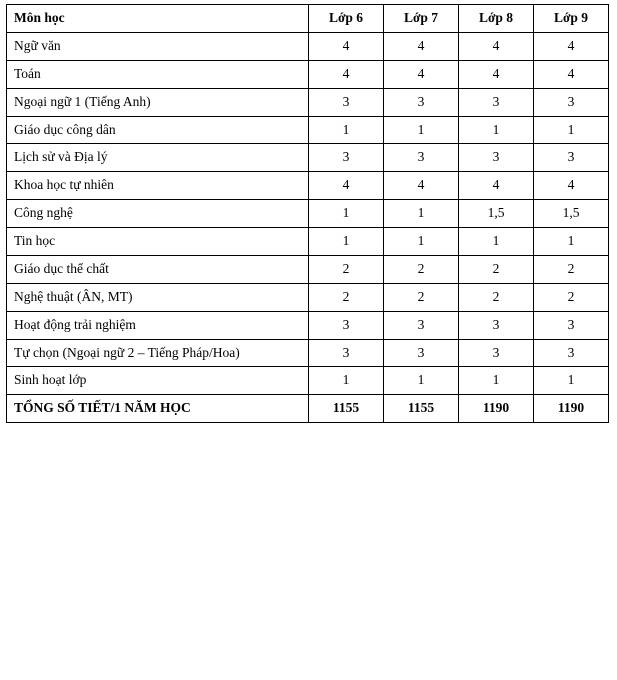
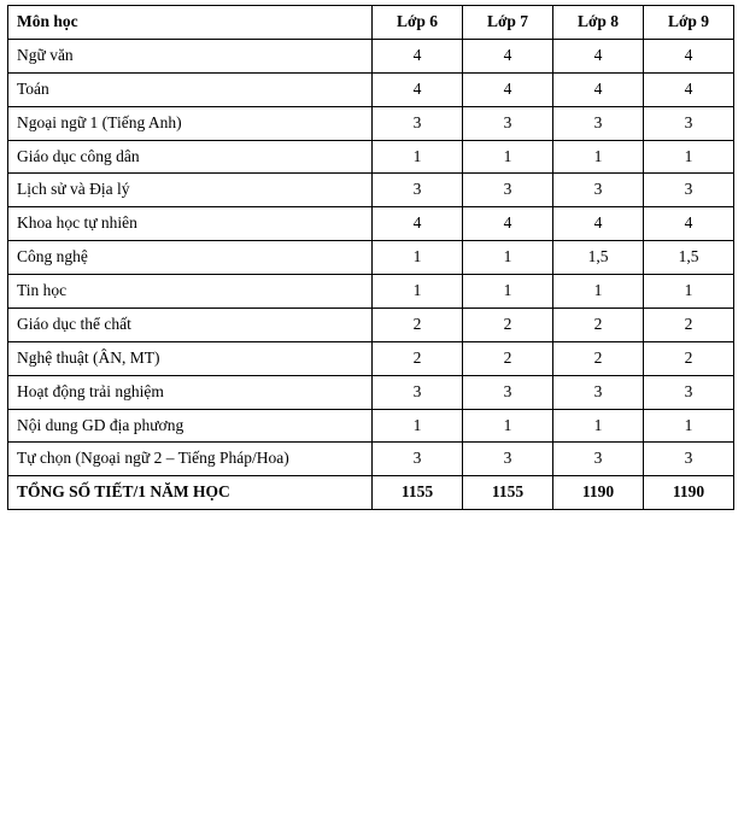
  Môn học	Lớp 6	Lớp 7	Lớp 8	Lớp 9
  Ngữ văn	4	4	4	4
  Toán	4	4	4	4
  Ngoại ngữ 1 (Tiếng Anh)	3	3	3	3
  Giáo dục công dân	1	1	1	1
  Lịch sử và Địa lý	3	3	3	3
  Khoa học tự nhiên	4	4	4	4
  Công nghệ	1	1	1,5	1,5
  Tin học	1	1	1	1
  Giáo dục thể chất	2	2	2	2
  Nghệ thuật (ÂN, MT)	2	2	2	2
  Hoạt động trải nghiệm	3	3	3	3
+ Nội dung GD địa phương	1	1	1	1
  Tự chọn (Ngoại ngữ 2 – Tiếng Pháp/Hoa)	3	3	3	3
- Sinh hoạt lớp	1	1	1	1
  TỔNG SỐ TIẾT/1 NĂM HỌC	1155	1155	1190	1190
